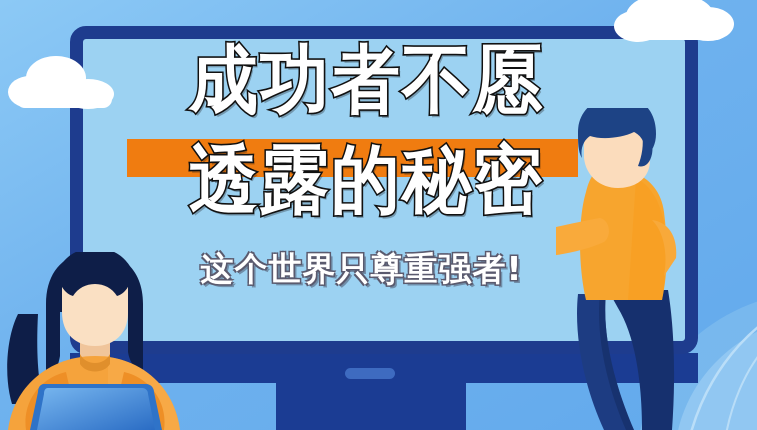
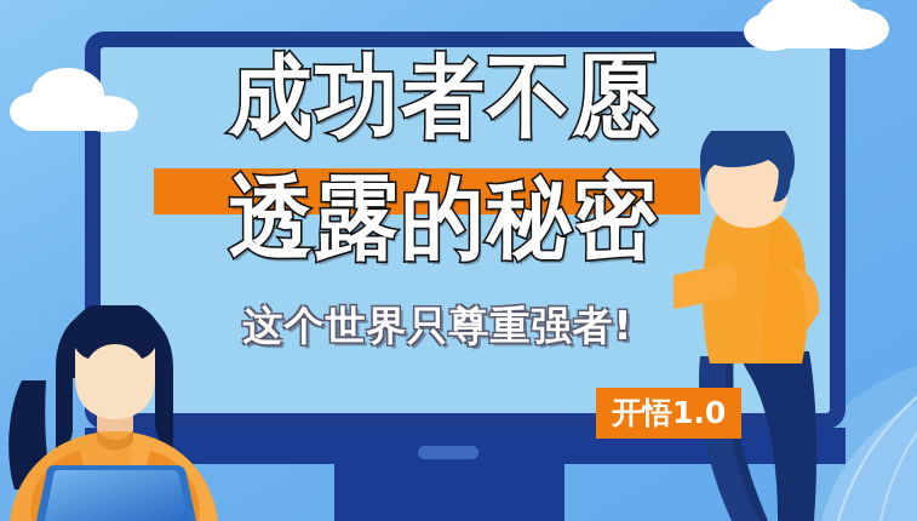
  成功者不愿
  透露的秘密
  这个世界只尊重强者!
+ 开悟1.0
